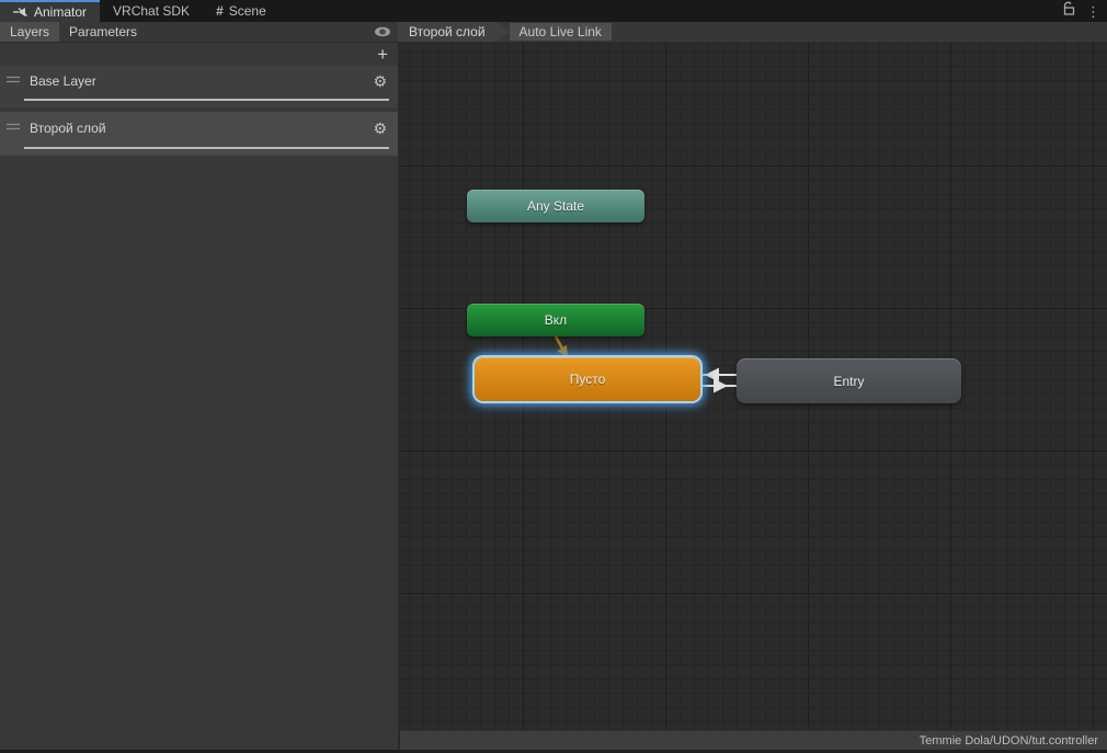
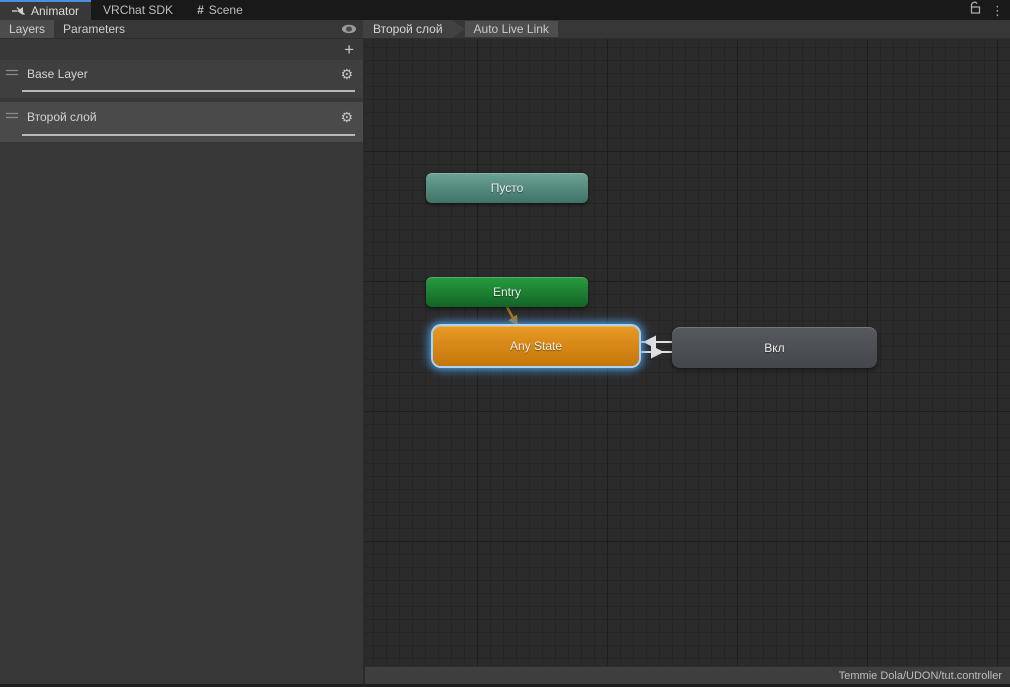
  Animator
  VRChat SDK
  #
  Scene
  ⋮
  Layers
  Parameters
  Второй слой
  Auto Live Link
  +
  Base Layer
  ⚙
  Второй слой
  ⚙
- Any State
+ Пусто
- Вкл
+ Entry
- Пусто
+ Any State
- Entry
+ Вкл
  Temmie Dola/UDON/tut.controller
